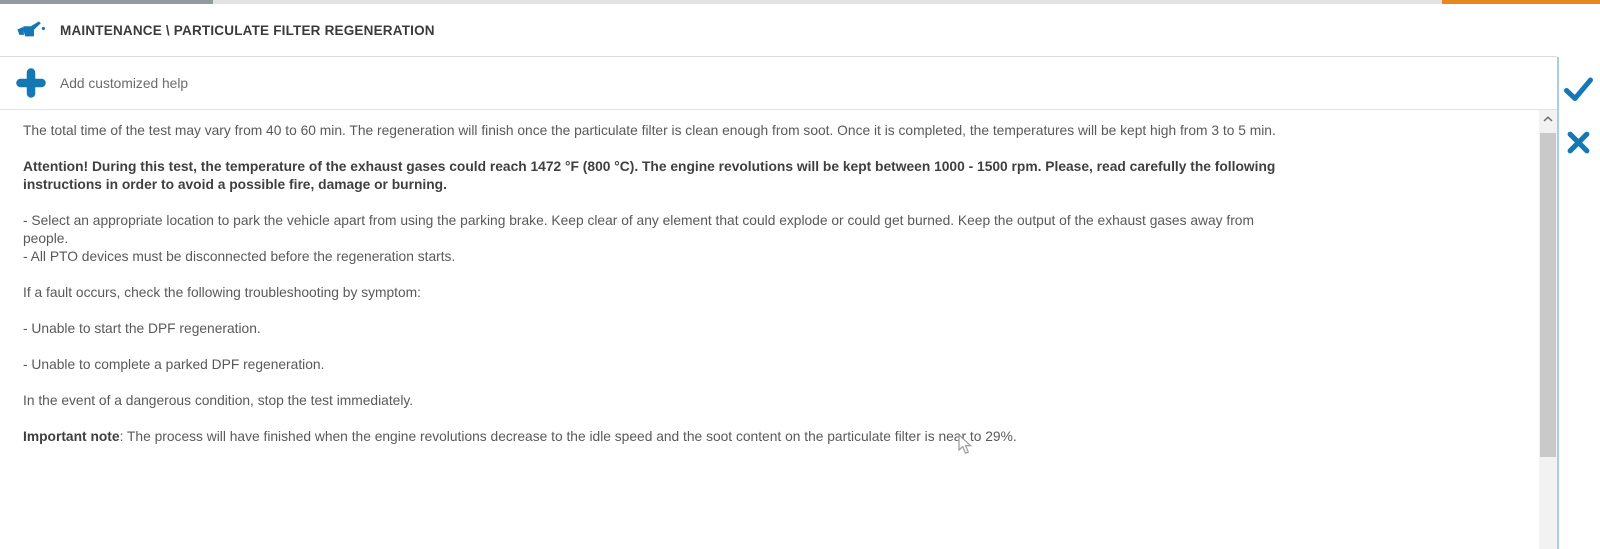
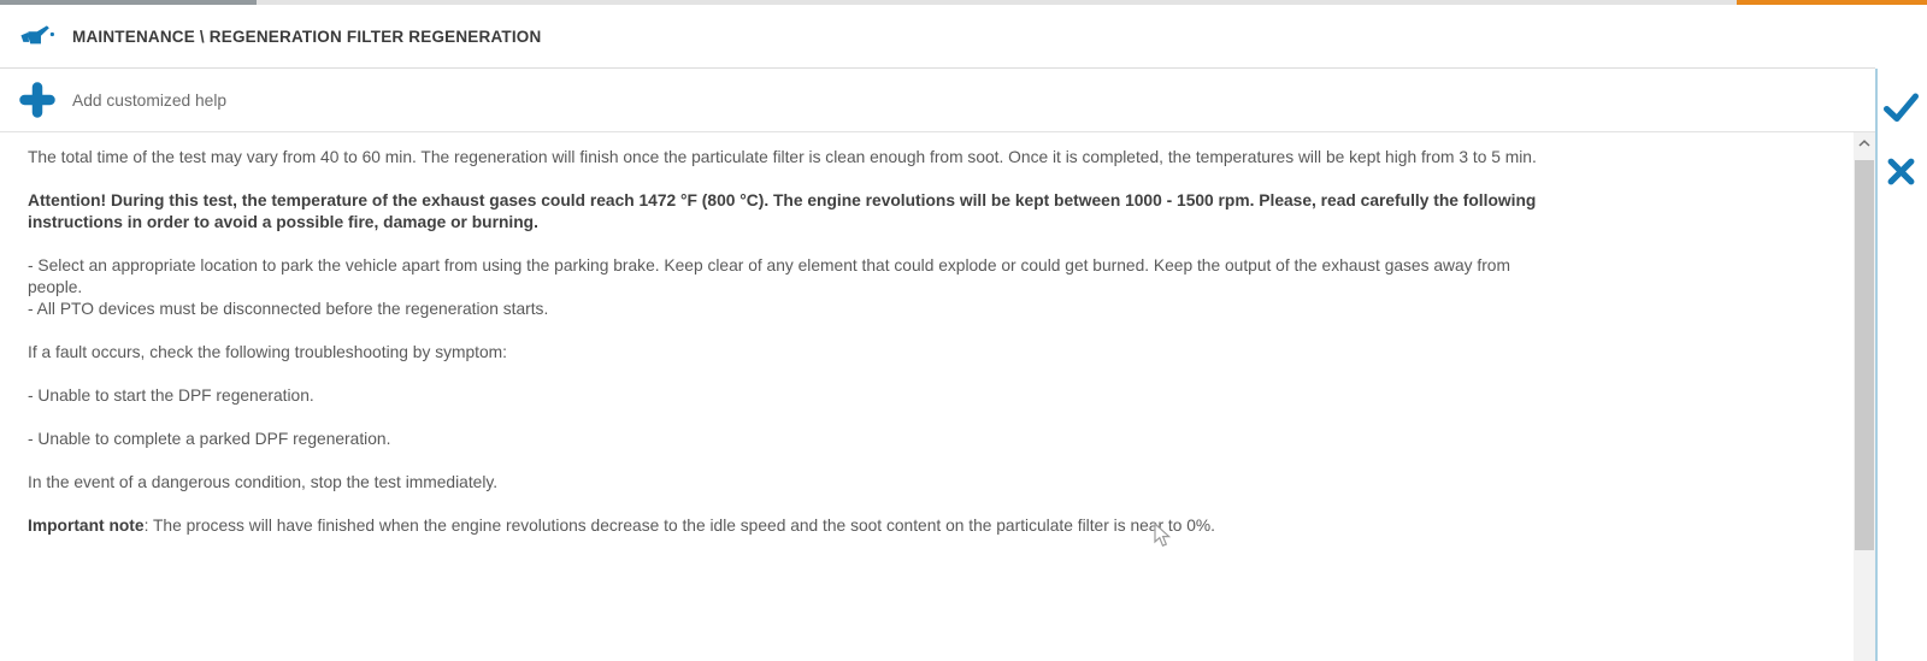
- MAINTENANCE \ PARTICULATE FILTER REGENERATION
+ MAINTENANCE \ REGENERATION FILTER REGENERATION
  Add customized help
  The total time of the test may vary from 40 to 60 min. The regeneration will finish once the particulate filter is clean enough from soot. Once it is completed, the temperatures will be kept high from 3 to 5 min.
  Attention! During this test, the temperature of the exhaust gases could reach 1472 °F (800 °C). The engine revolutions will be kept between 1000 - 1500 rpm. Please, read carefully the following instructions in order to avoid a possible fire, damage or burning.
  - Select an appropriate location to park the vehicle apart from using the parking brake. Keep clear of any element that could explode or could get burned. Keep the output of the exhaust gases away from people.
  - All PTO devices must be disconnected before the regeneration starts.
  If a fault occurs, check the following troubleshooting by symptom:
  - Unable to start the DPF regeneration.
  - Unable to complete a parked DPF regeneration.
  In the event of a dangerous condition, stop the test immediately.
- Important note: The process will have finished when the engine revolutions decrease to the idle speed and the soot content on the particulate filter is near to 29%.
+ Important note: The process will have finished when the engine revolutions decrease to the idle speed and the soot content on the particulate filter is near to 0%.
